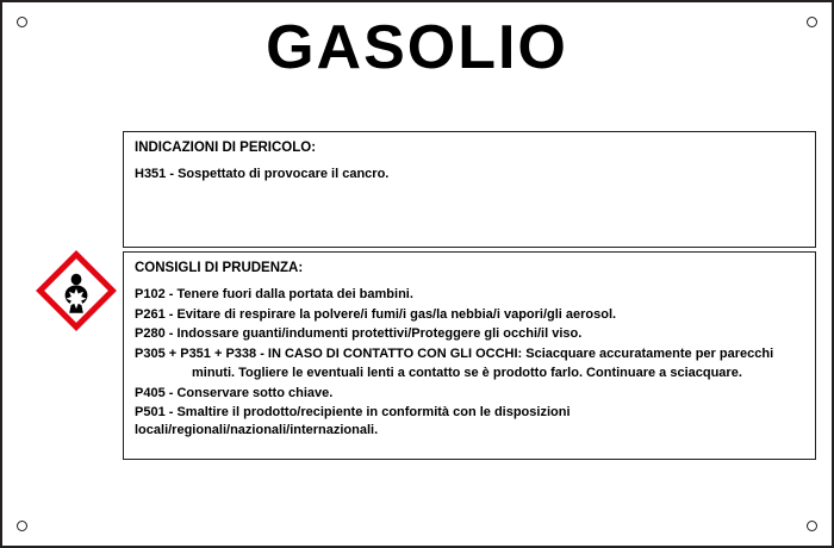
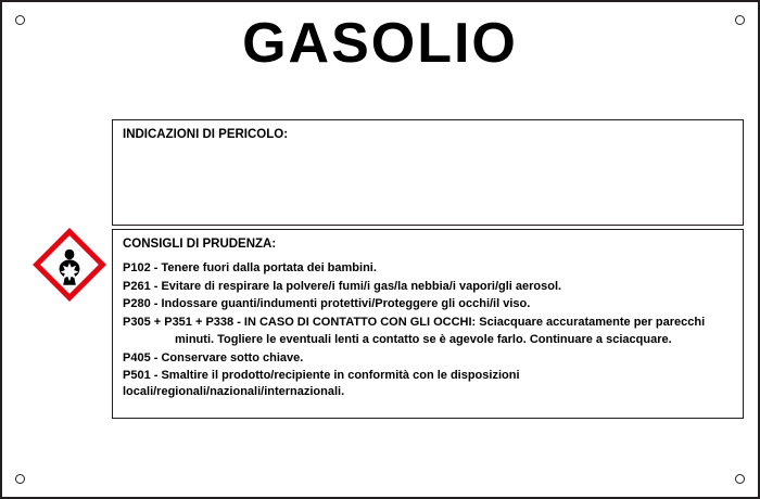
  GASOLIO
  INDICAZIONI DI PERICOLO:
- H351 - Sospettato di provocare il cancro.
  CONSIGLI DI PRUDENZA:
  P102 - Tenere fuori dalla portata dei bambini.
  P261 - Evitare di respirare la polvere/i fumi/i gas/la nebbia/i vapori/gli aerosol.
  P280 - Indossare guanti/indumenti protettivi/Proteggere gli occhi/il viso.
  P305 + P351 + P338 - IN CASO DI CONTATTO CON GLI OCCHI: Sciacquare accuratamente per parecchi
- minuti. Togliere le eventuali lenti a contatto se è prodotto farlo. Continuare a sciacquare.
+ minuti. Togliere le eventuali lenti a contatto se è agevole farlo. Continuare a sciacquare.
  P405 - Conservare sotto chiave.
  P501 - Smaltire il prodotto/recipiente in conformità con le disposizioni locali/regionali/nazionali/internazionali.
